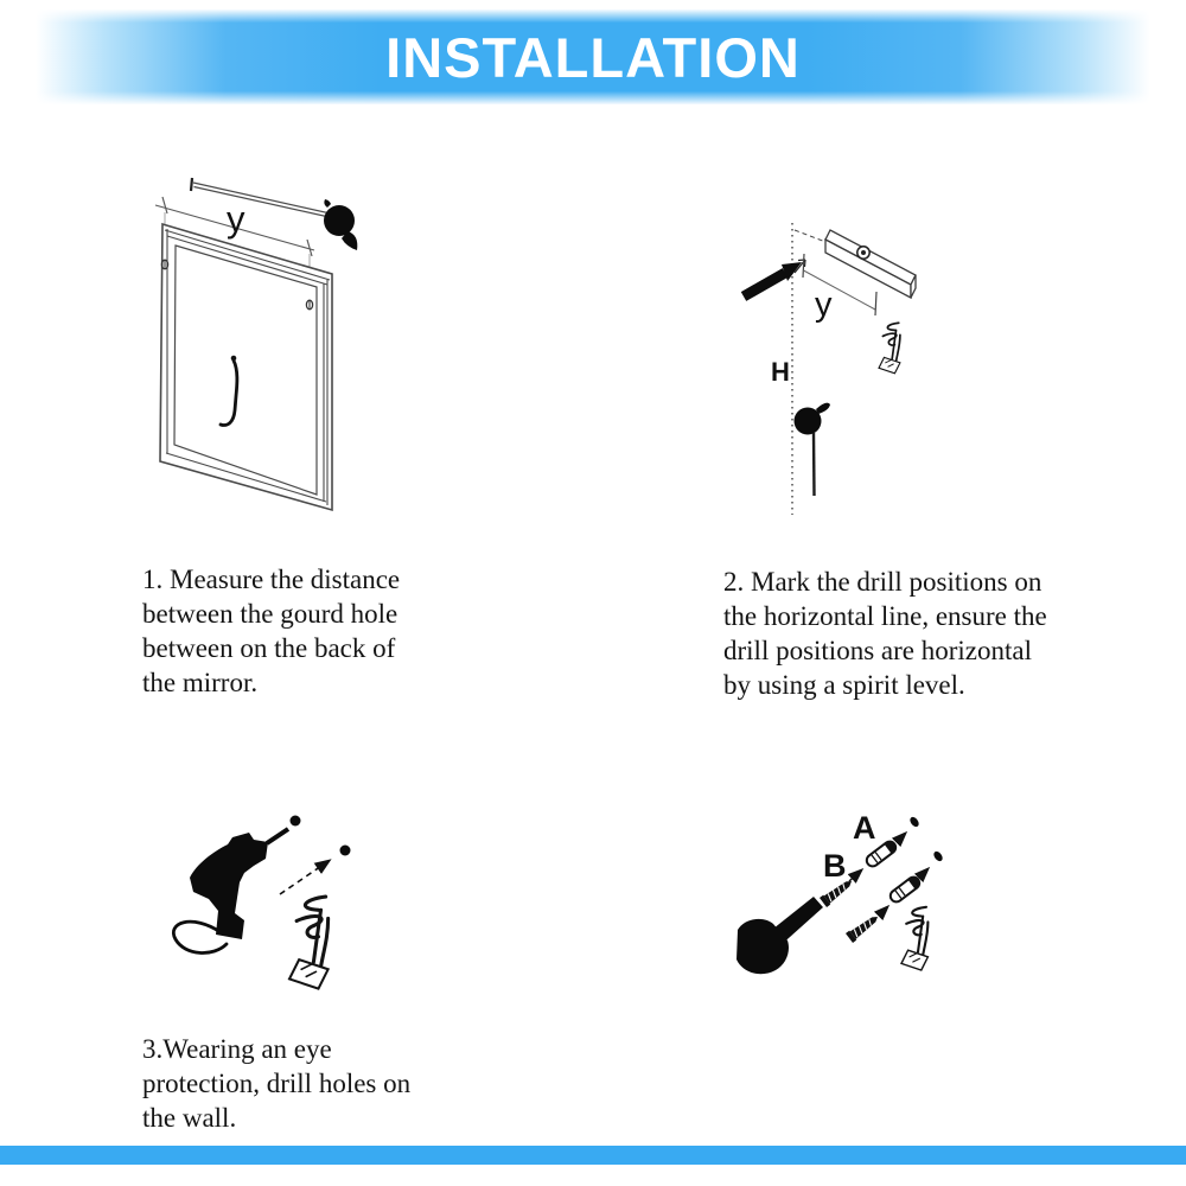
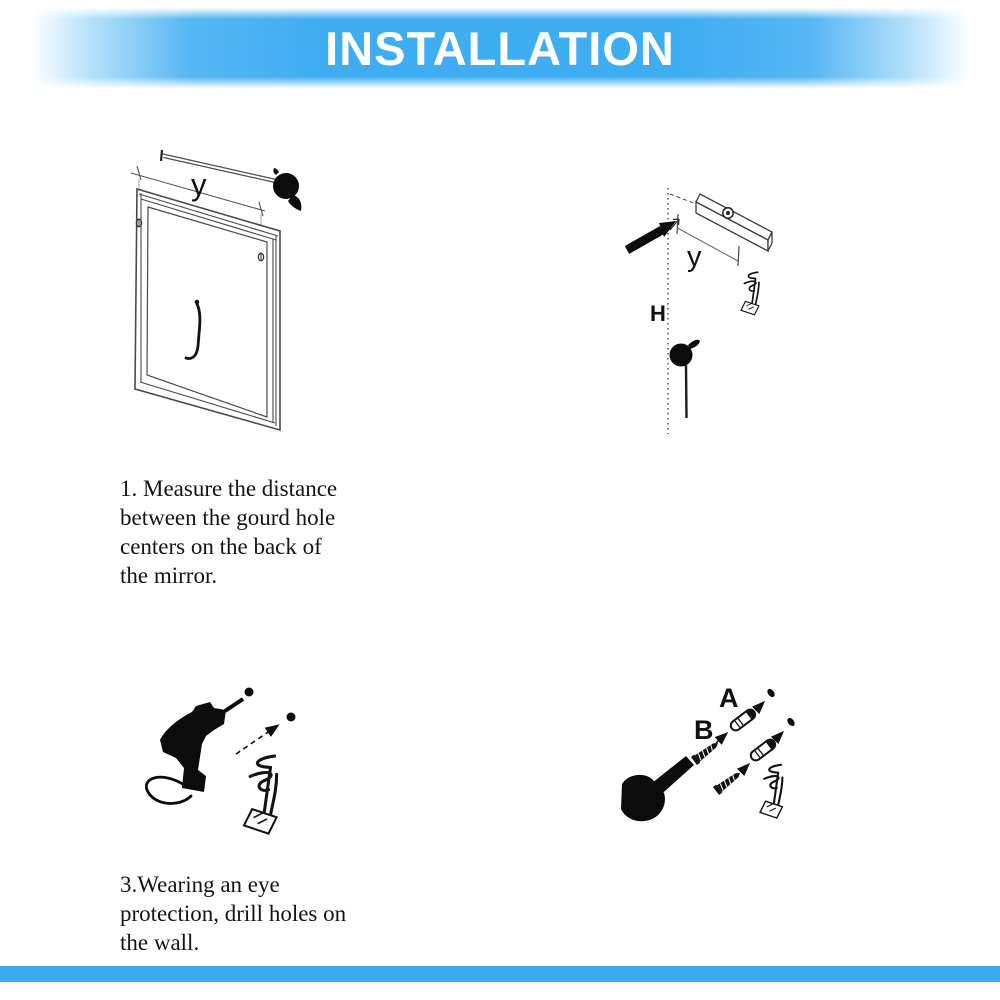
  INSTALLATION
  y
  y
  H
  A
  B
  1. Measure the distance
  between the gourd hole
- between on the back of
+ centers on the back of
  the mirror.
- 2. Mark the drill positions on
- the horizontal line, ensure the
- drill positions are horizontal
- by using a spirit level.
  3.Wearing an eye
  protection, drill holes on
  the wall.
